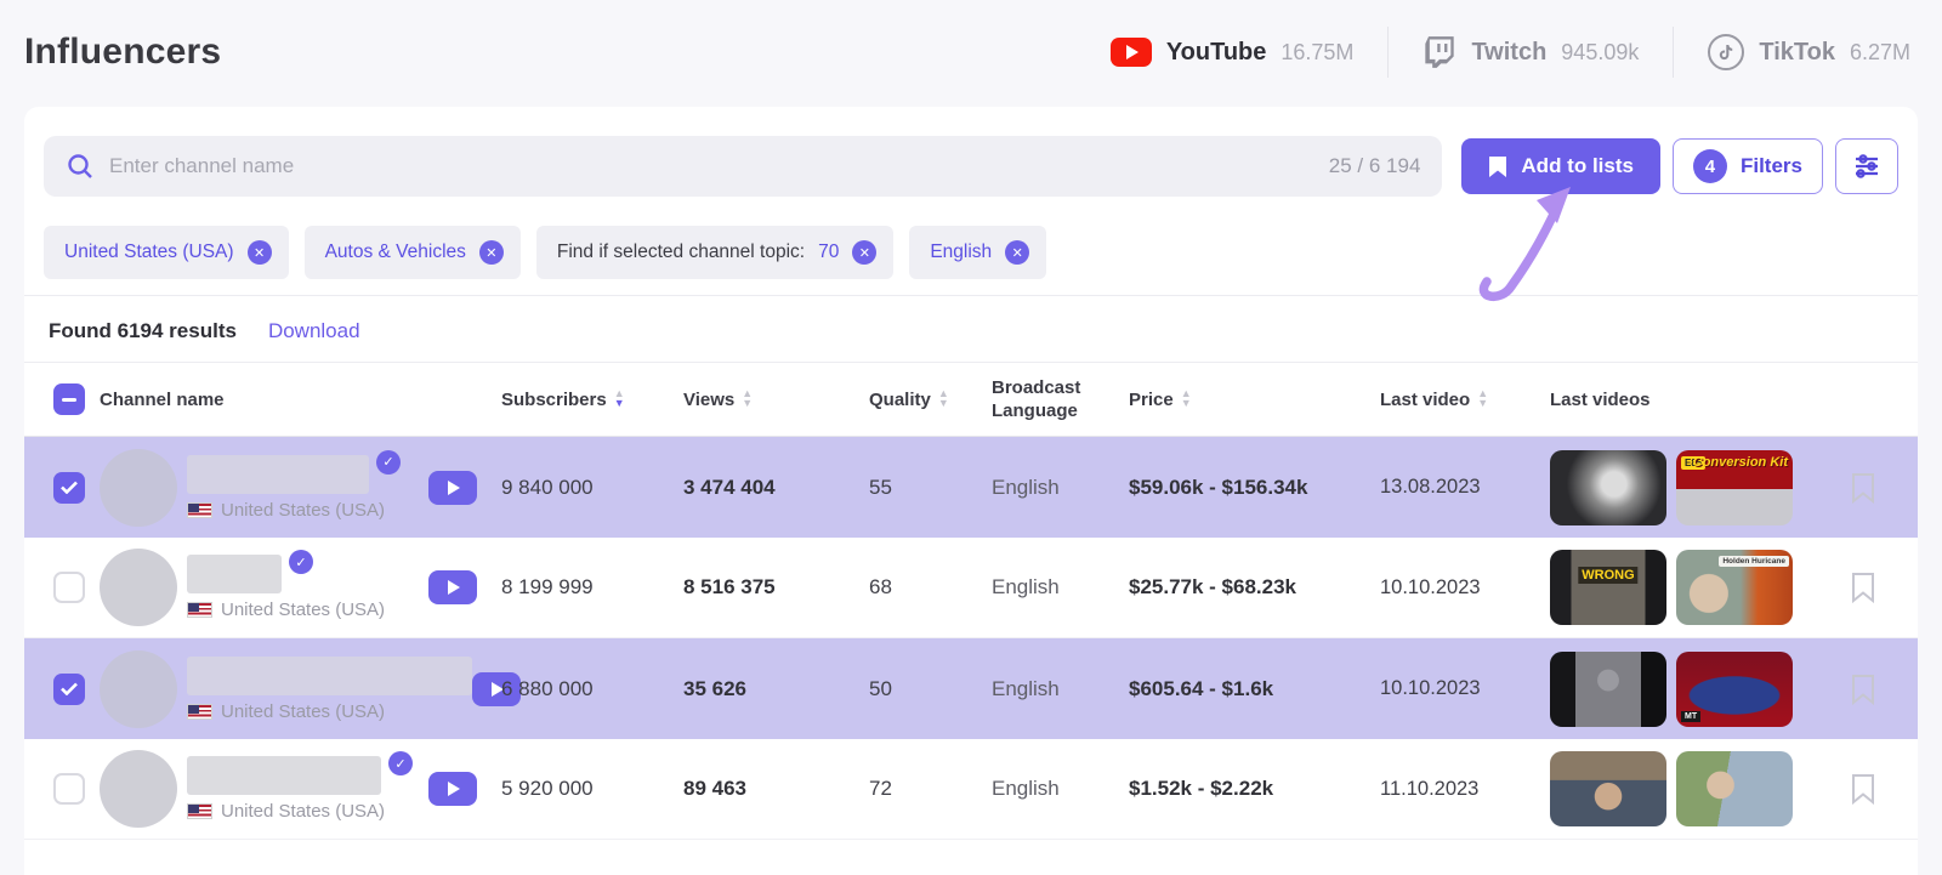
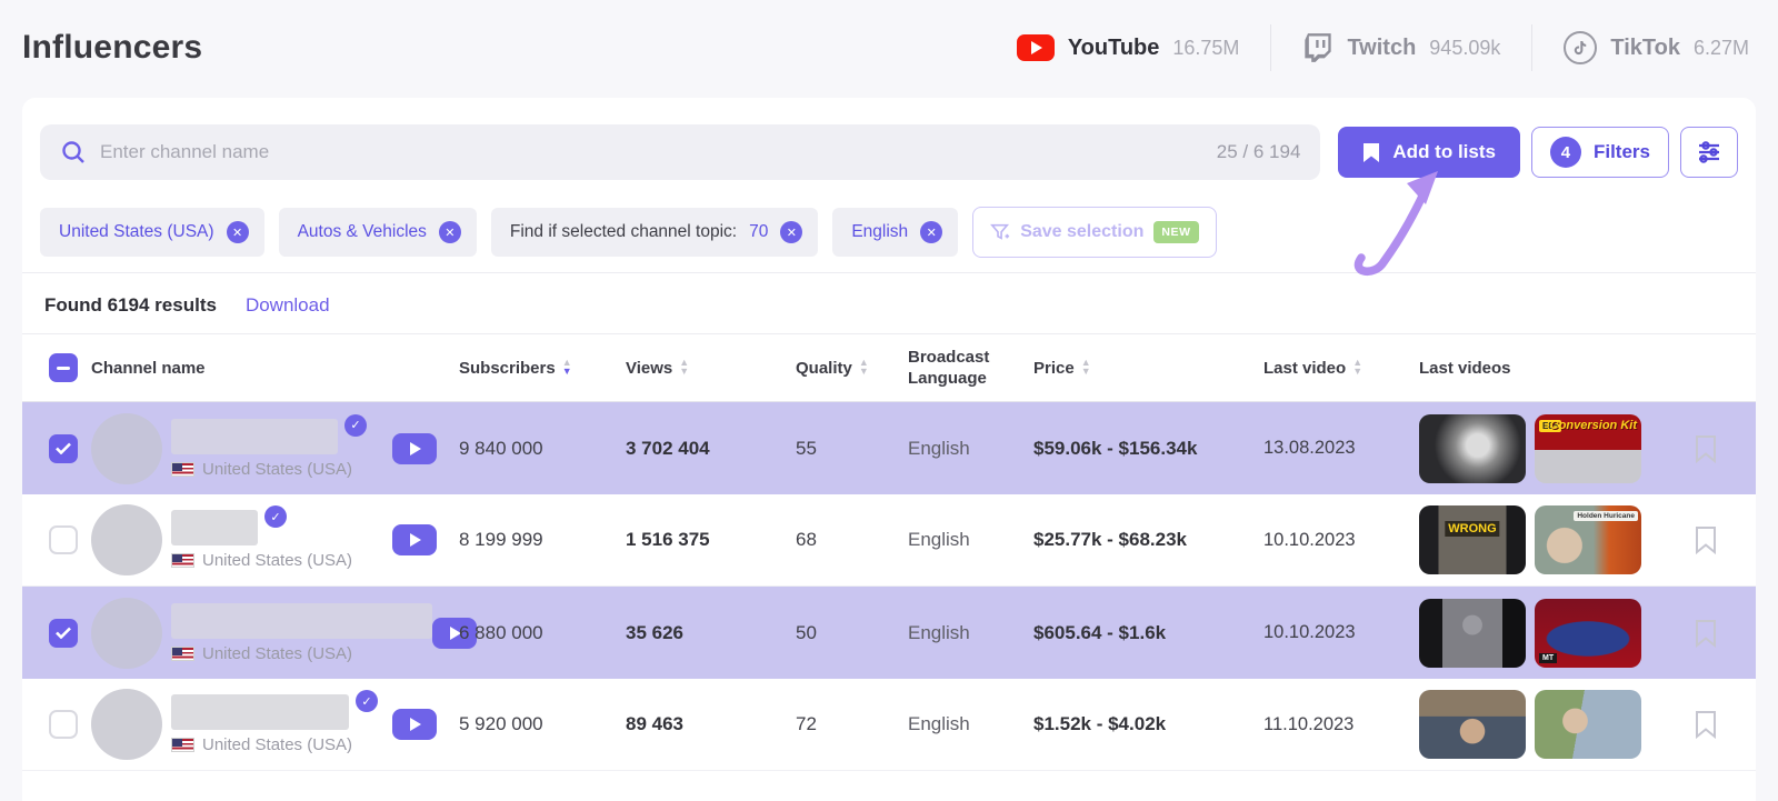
  Influencers
  YouTube
  16.75M
  Twitch
  945.09k
  TikTok
  6.27M
  Enter channel name
  25 / 6 194
  Add to lists
  4
  Filters
  United States (USA)
  ✕
  Autos & Vehicles
  ✕
  Find if selected channel topic:
  70
  ✕
  English
  ✕
+ Save selection
+ NEW
  Found 6194 results
  Download
  Channel name
  Subscribers
  ▲
  ▼
  Views
  ▲
  ▼
  Quality
  ▲
  ▼
  Broadcast
  Language
  Price
  ▲
  ▼
  Last video
  ▲
  ▼
  Last videos
  ✓
  United States (USA)
  9 840 000
- 3 474 404
+ 3 702 404
  55
  English
  $59.06k - $156.34k
  13.08.2023
  Conversion Kit
  ✓
  United States (USA)
  8 199 999
- 8 516 375
+ 1 516 375
  68
  English
  $25.77k - $68.23k
  10.10.2023
  WRONG
  United States (USA)
  6 880 000
  35 626
  50
  English
  $605.64 - $1.6k
  10.10.2023
  ✓
  United States (USA)
  5 920 000
  89 463
  72
  English
- $1.52k - $2.22k
+ $1.52k - $4.02k
  11.10.2023
